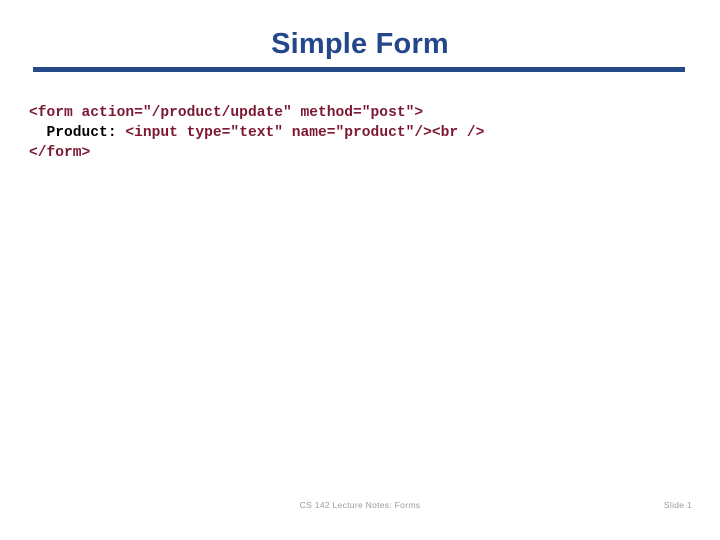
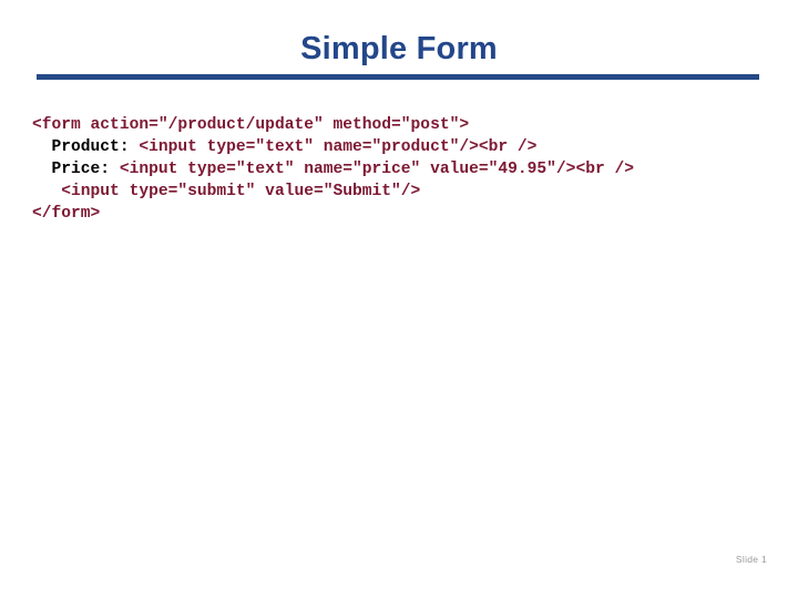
  Simple Form
  <form action="/product/update" method="post">
  Product: <input type="text" name="product"/><br />
+ Price: <input type="text" name="price" value="49.95"/><br />
+ <input type="submit" value="Submit"/>
  </form>
- CS 142 Lecture Notes: Forms
  Slide 1
